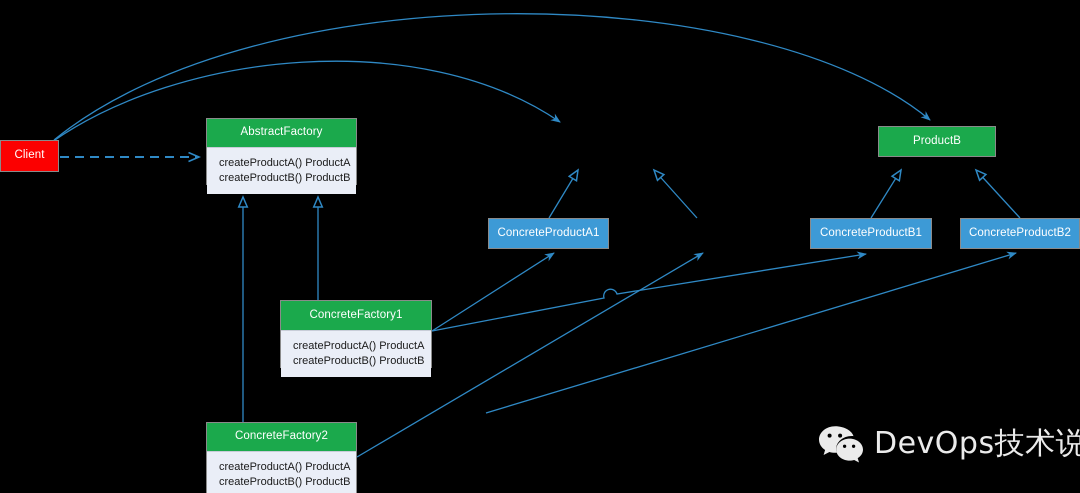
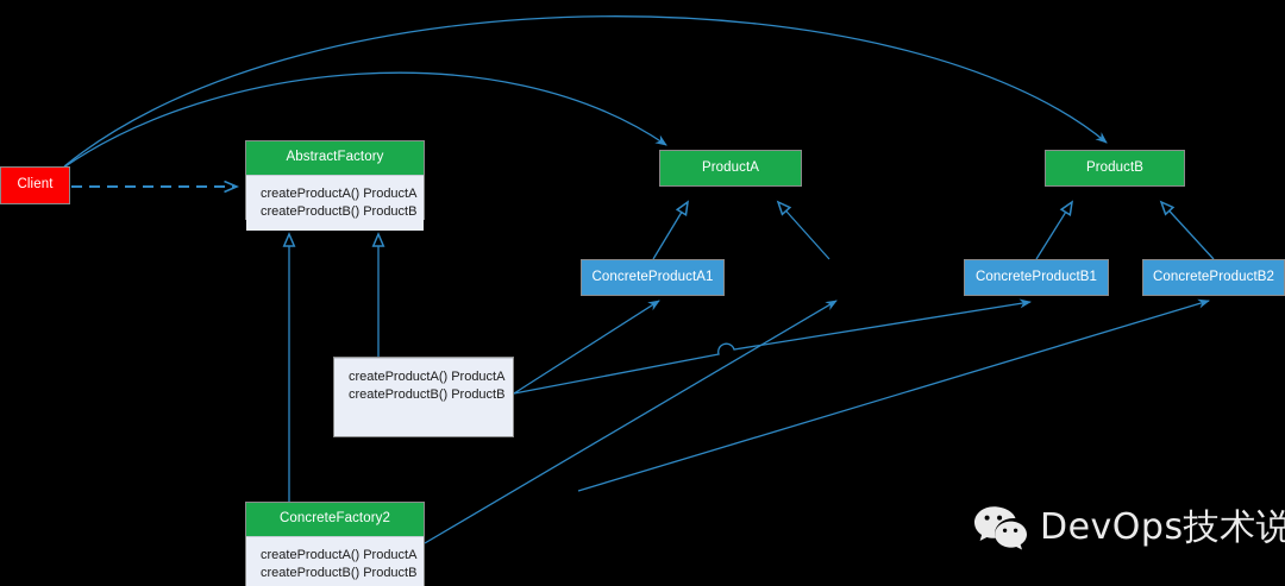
  Client
  AbstractFactory
  createProductA() ProductA
  createProductB() ProductB
- ConcreteFactory1
  createProductA() ProductA
  createProductB() ProductB
  ConcreteFactory2
  createProductA() ProductA
  createProductB() ProductB
+ ProductA
  ProductB
  ConcreteProductA1
  ConcreteProductB1
  ConcreteProductB2
  DevOps技术说
